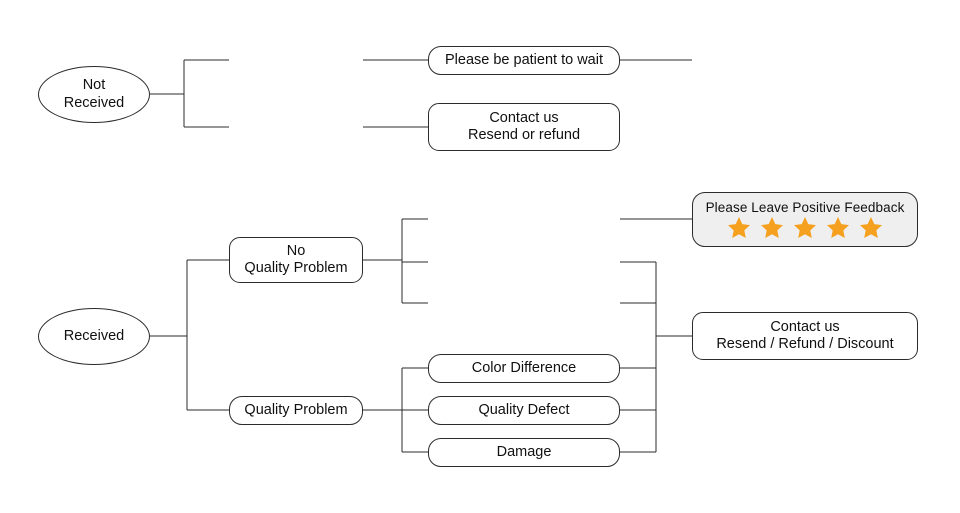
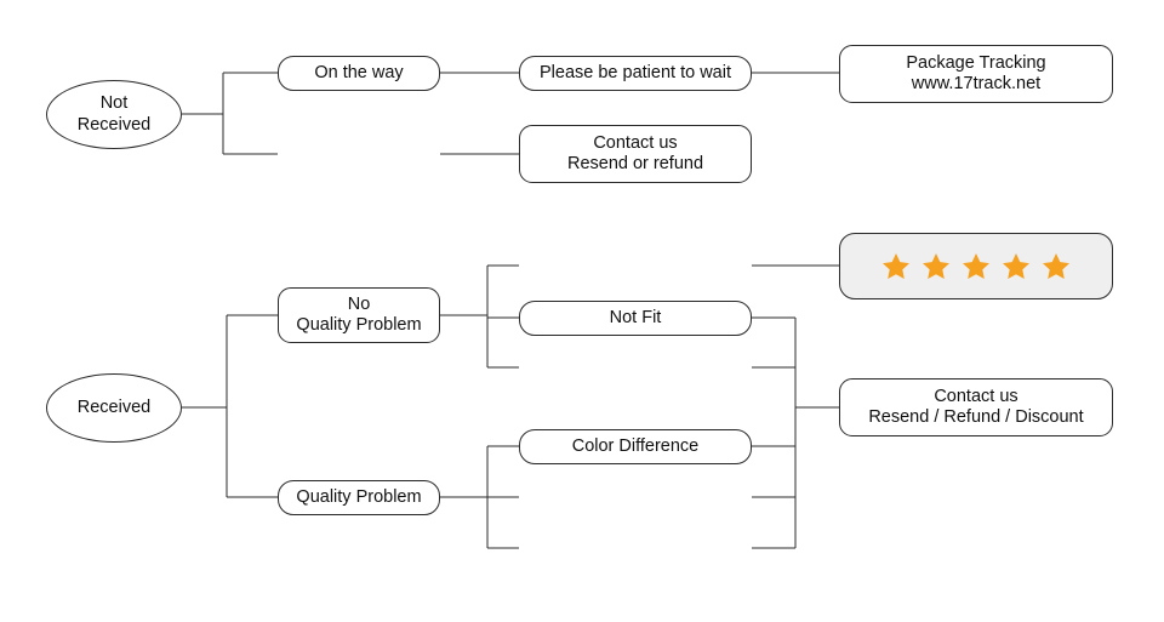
  Not
  Received
+ On the way
  Please be patient to wait
+ Package Tracking
+ www.17track.net
  Contact us
  Resend or refund
  Received
  No
  Quality Problem
  Quality Problem
+ Not Fit
  Color Difference
- Quality Defect
- Damage
- Please Leave Positive Feedback
  Contact us
  Resend / Refund / Discount
